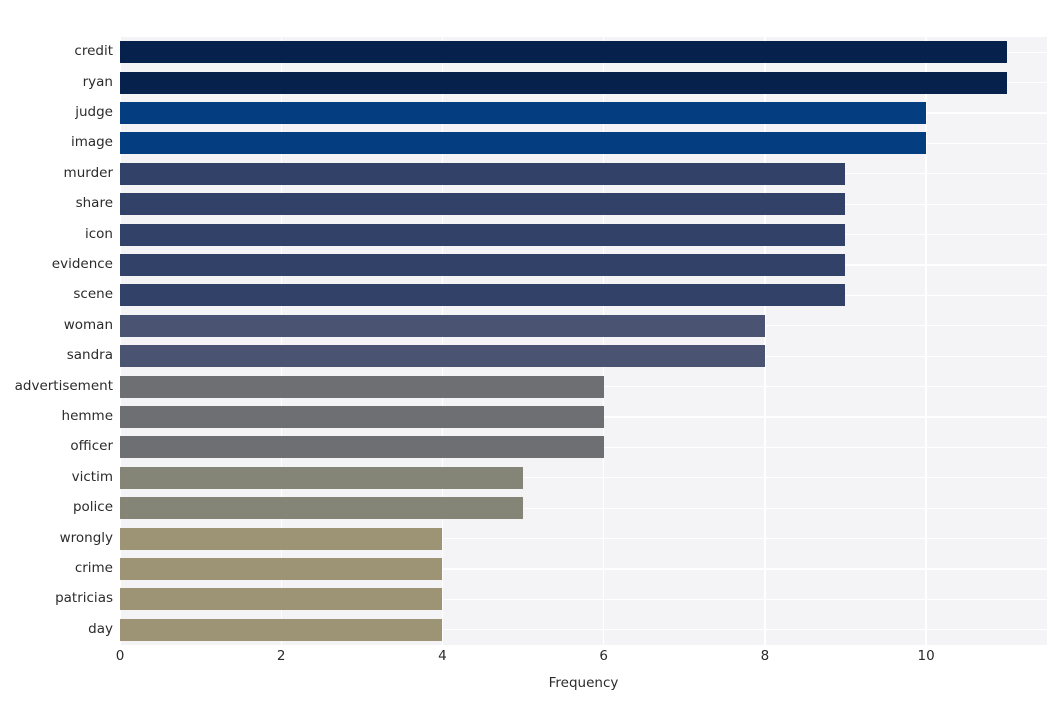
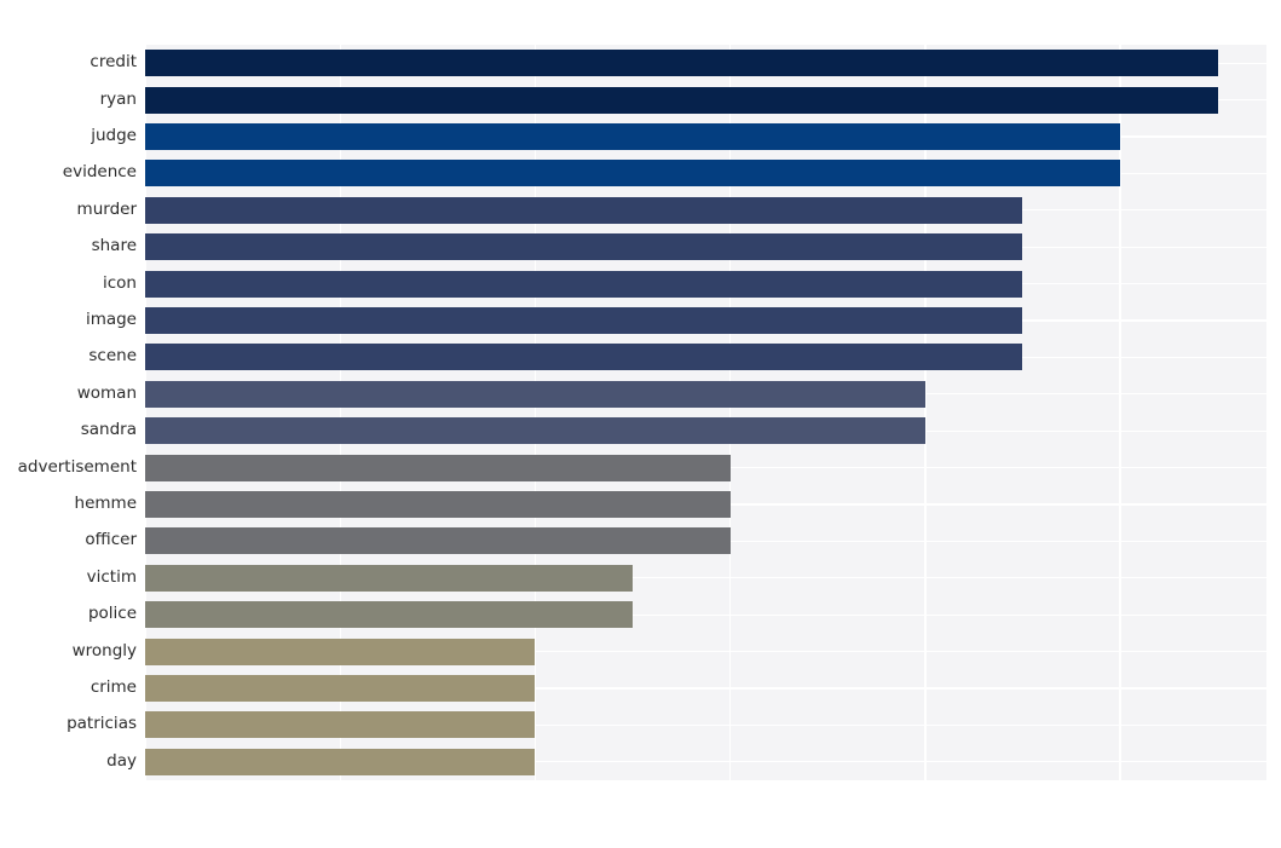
  credit
  ryan
  judge
- image
+ evidence
  murder
  share
  icon
- evidence
+ image
  scene
  woman
  sandra
  advertisement
  hemme
  officer
  victim
  police
  wrongly
  crime
  patricias
  day
- 0
- 2
- 4
- 6
- 8
- 10
- Frequency
